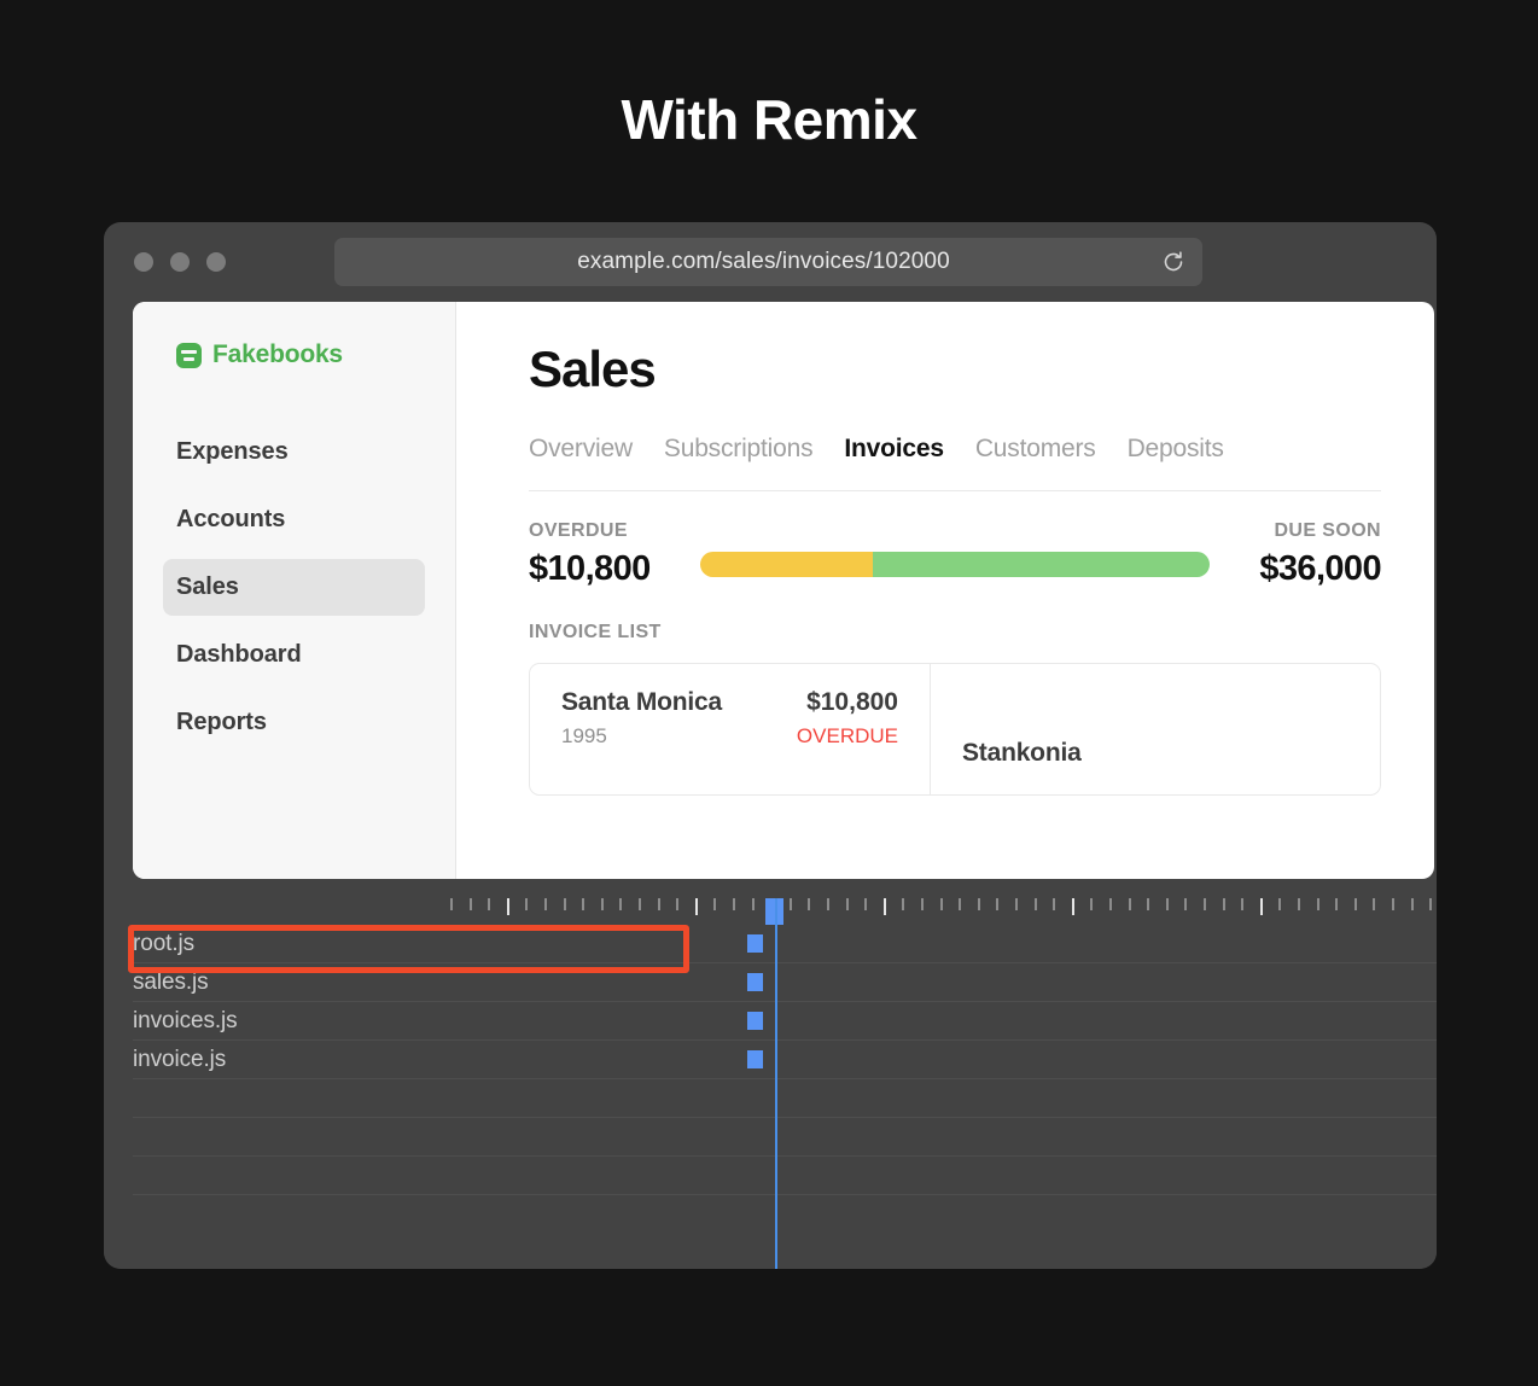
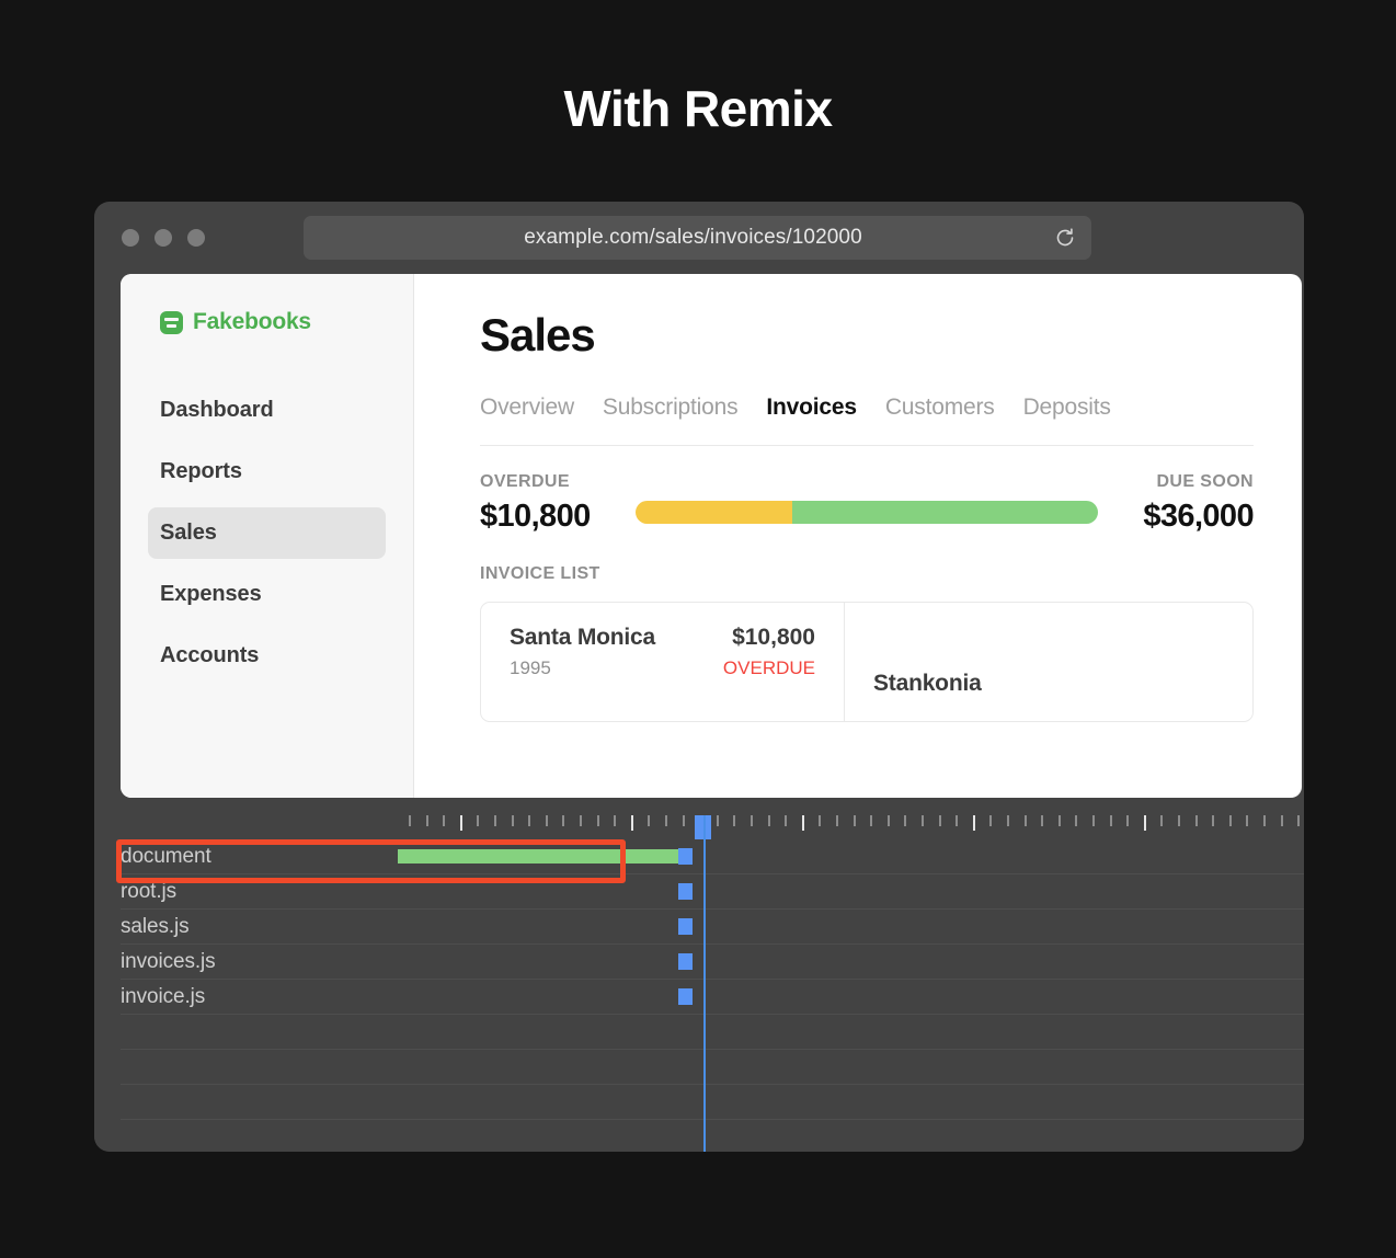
  With Remix
  example.com/sales/invoices/102000
  Fakebooks
- Expenses
+ Dashboard
- Accounts
+ Reports
  Sales
- Dashboard
+ Expenses
- Reports
+ Accounts
  Sales
  Overview
  Subscriptions
  Invoices
  Customers
  Deposits
  OVERDUE
  $10,800
  DUE SOON
  $36,000
  INVOICE LIST
  Santa Monica
  $10,800
  1995
  OVERDUE
  Stankonia
+ document
  root.js
  sales.js
  invoices.js
  invoice.js
